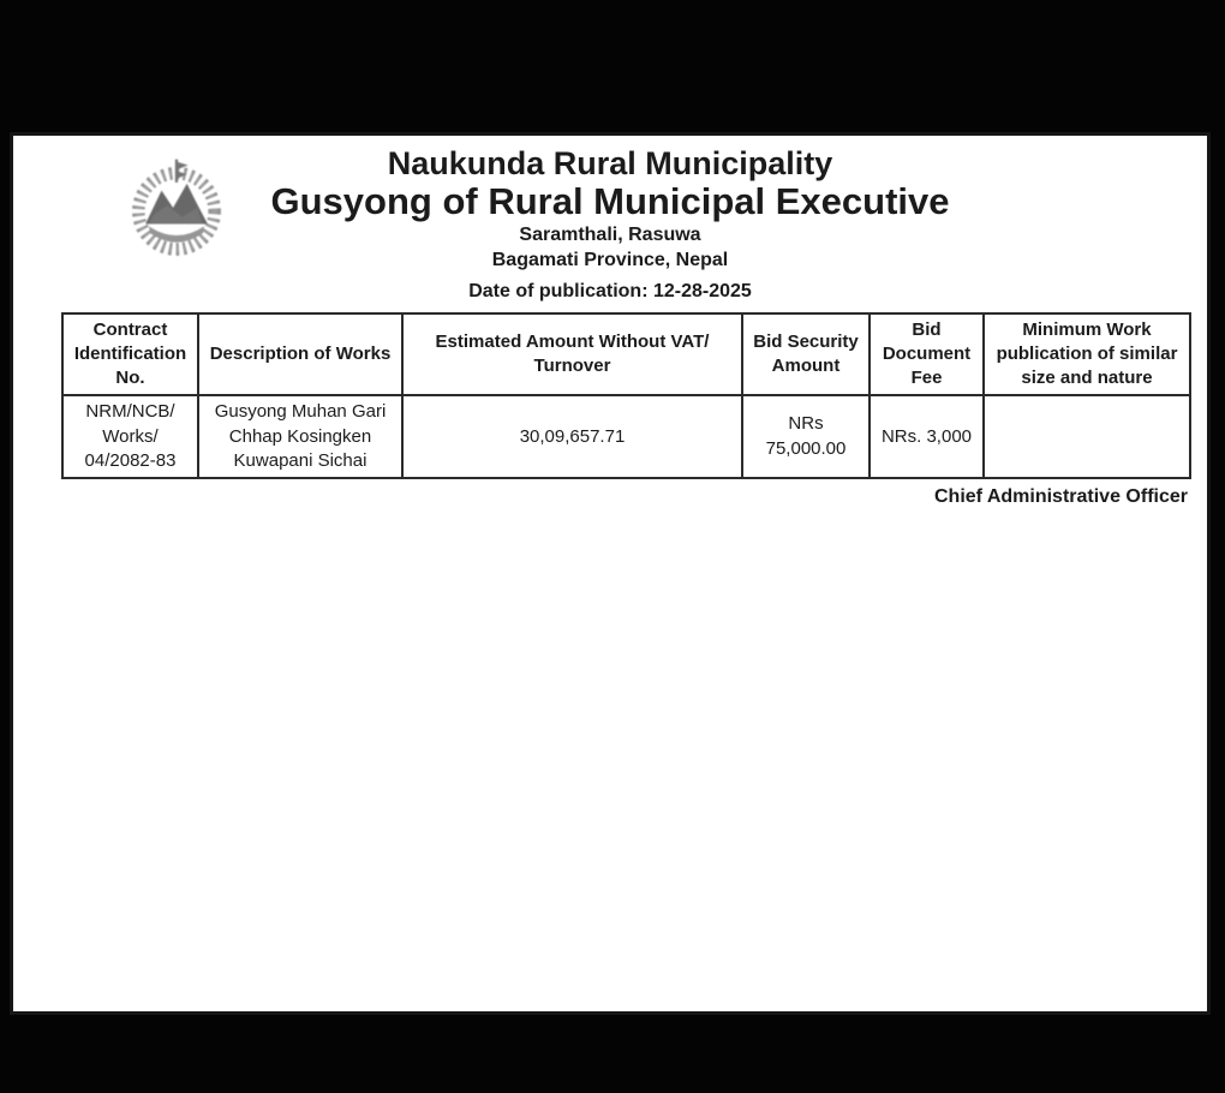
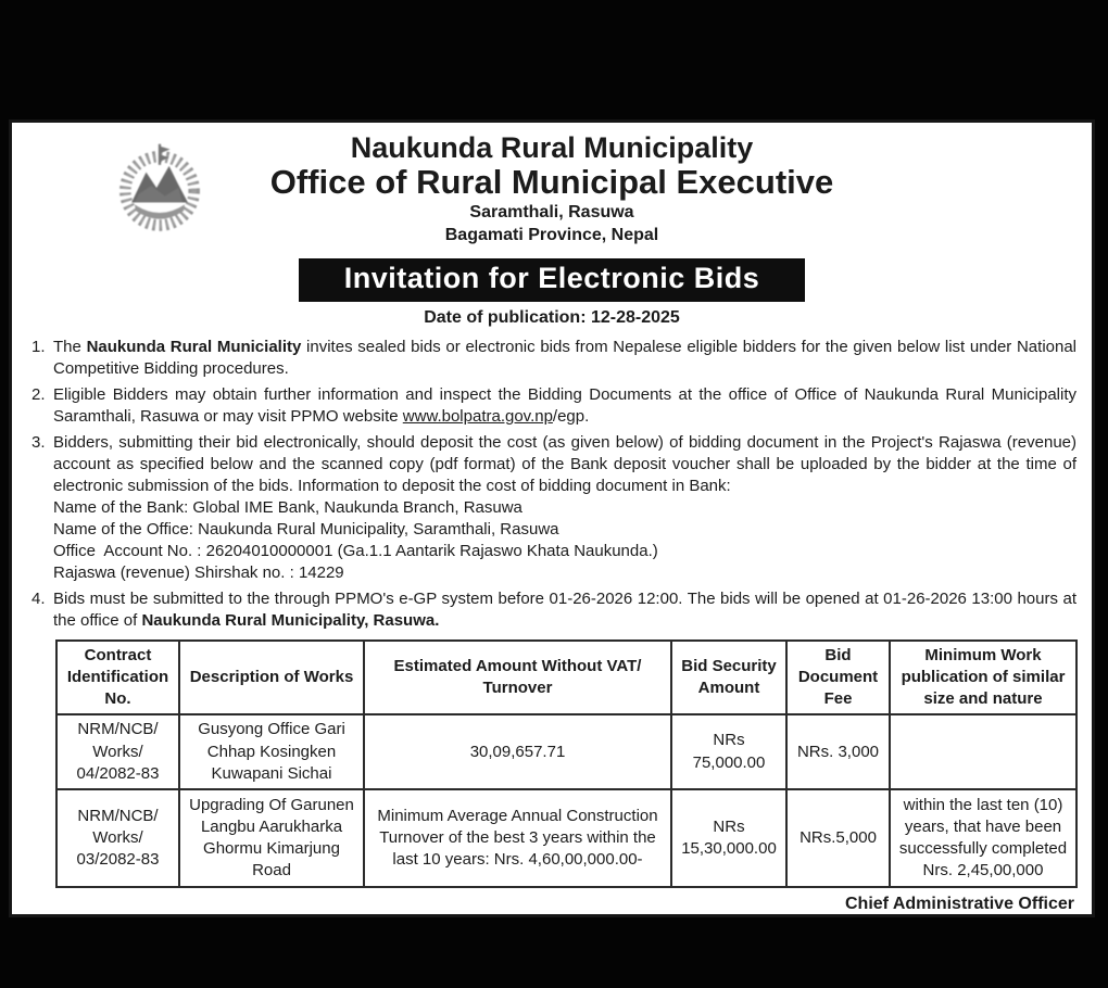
  Naukunda Rural Municipality
- Gusyong of Rural Municipal Executive
+ Office of Rural Municipal Executive
  Saramthali, Rasuwa
  Bagamati Province, Nepal
+ Invitation for Electronic Bids
  Date of publication: 12-28-2025
+ 1.
+ The Naukunda Rural Municiality invites sealed bids or electronic bids from Nepalese eligible bidders for the given below list under National Competitive Bidding procedures.
+ 2.
+ Eligible Bidders may obtain further information and inspect the Bidding Documents at the office of Office of Naukunda Rural Municipality Saramthali, Rasuwa or may visit PPMO website www.bolpatra.gov.np/egp.
+ 3.
+ Bidders, submitting their bid electronically, should deposit the cost (as given below) of bidding document in the Project's Rajaswa (revenue) account as specified below and the scanned copy (pdf format) of the Bank deposit voucher shall be uploaded by the bidder at the time of electronic submission of the bids. Information to deposit the cost of bidding document in Bank:
+ Name of the Bank: Global IME Bank, Naukunda Branch, Rasuwa
+ Name of the Office: Naukunda Rural Municipality, Saramthali, Rasuwa
+ Office Account No. : 26204010000001 (Ga.1.1 Aantarik Rajaswo Khata Naukunda.)
+ Rajaswa (revenue) Shirshak no. : 14229
+ 4.
+ Bids must be submitted to the through PPMO's e-GP system before 01-26-2026 12:00. The bids will be opened at 01-26-2026 13:00 hours at the office of Naukunda Rural Municipality, Rasuwa.
  Contract Identification No.	Description of Works	Estimated Amount Without VAT/ Turnover	Bid Security Amount	Bid Document Fee	Minimum Work publication of similar size and nature
- NRM/NCB/ Works/ 04/2082-83	Gusyong Muhan Gari Chhap Kosingken Kuwapani Sichai	30,09,657.71	NRs 75,000.00	NRs. 3,000
+ NRM/NCB/ Works/ 04/2082-83	Gusyong Office Gari Chhap Kosingken Kuwapani Sichai	30,09,657.71	NRs 75,000.00	NRs. 3,000
+ NRM/NCB/ Works/ 03/2082-83	Upgrading Of Garunen Langbu Aarukharka Ghormu Kimarjung Road	Minimum Average Annual Construction Turnover of the best 3 years within the last 10 years: Nrs. 4,60,00,000.00-	NRs 15,30,000.00	NRs.5,000	within the last ten (10) years, that have been successfully completed Nrs. 2,45,00,000
  Chief Administrative Officer
